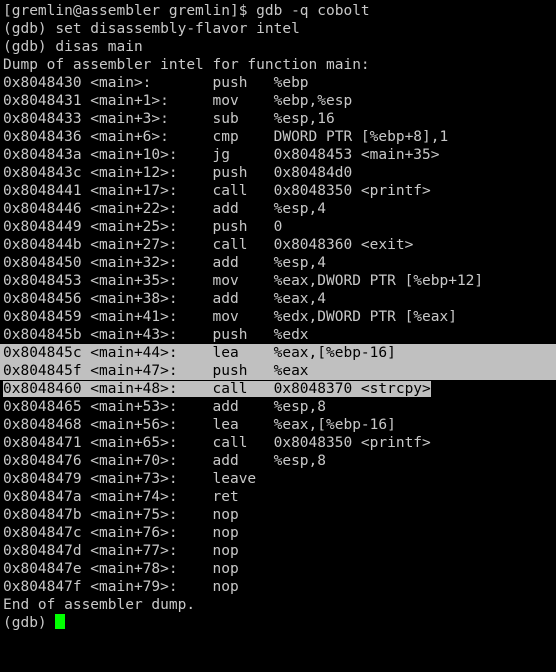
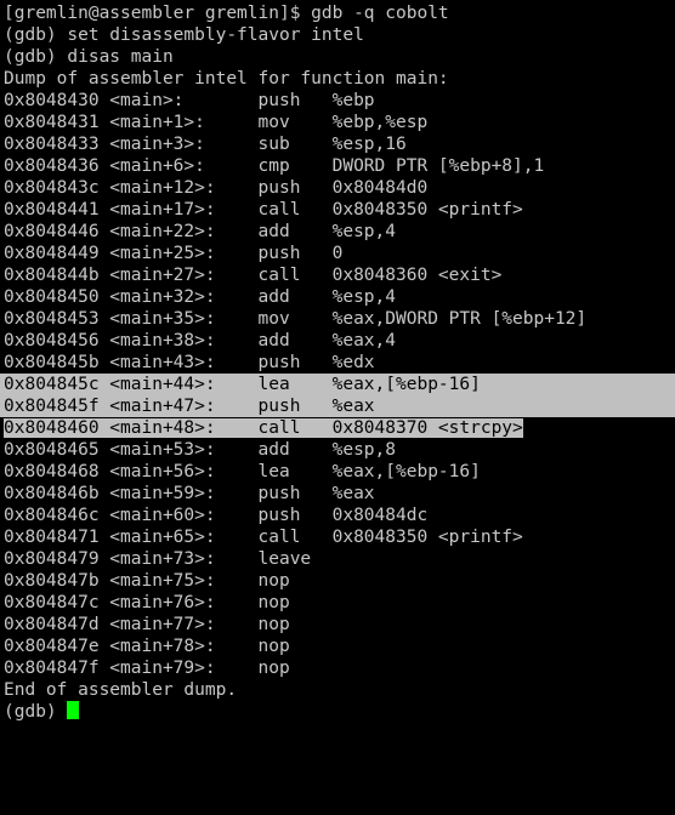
  [gremlin@assembler gremlin]$ gdb -q cobolt
  (gdb) set disassembly-flavor intel
  (gdb) disas main
  Dump of assembler intel for function main:
  0x8048430 <main>: push %ebp
  0x8048431 <main+1>: mov %ebp,%esp
  0x8048433 <main+3>: sub %esp,16
  0x8048436 <main+6>: cmp DWORD PTR [%ebp+8],1
- 0x804843a <main+10>: jg 0x8048453 <main+35>
  0x804843c <main+12>: push 0x80484d0
  0x8048441 <main+17>: call 0x8048350 <printf>
  0x8048446 <main+22>: add %esp,4
  0x8048449 <main+25>: push 0
  0x804844b <main+27>: call 0x8048360 <exit>
  0x8048450 <main+32>: add %esp,4
  0x8048453 <main+35>: mov %eax,DWORD PTR [%ebp+12]
  0x8048456 <main+38>: add %eax,4
- 0x8048459 <main+41>: mov %edx,DWORD PTR [%eax]
  0x804845b <main+43>: push %edx
  0x804845c <main+44>: lea %eax,[%ebp-16]
  0x804845f <main+47>: push %eax
  0x8048460 <main+48>: call 0x8048370 <strcpy>
  0x8048465 <main+53>: add %esp,8
  0x8048468 <main+56>: lea %eax,[%ebp-16]
+ 0x804846b <main+59>: push %eax
+ 0x804846c <main+60>: push 0x80484dc
  0x8048471 <main+65>: call 0x8048350 <printf>
- 0x8048476 <main+70>: add %esp,8
  0x8048479 <main+73>: leave
- 0x804847a <main+74>: ret
  0x804847b <main+75>: nop
  0x804847c <main+76>: nop
  0x804847d <main+77>: nop
  0x804847e <main+78>: nop
  0x804847f <main+79>: nop
  End of assembler dump.
  (gdb)
